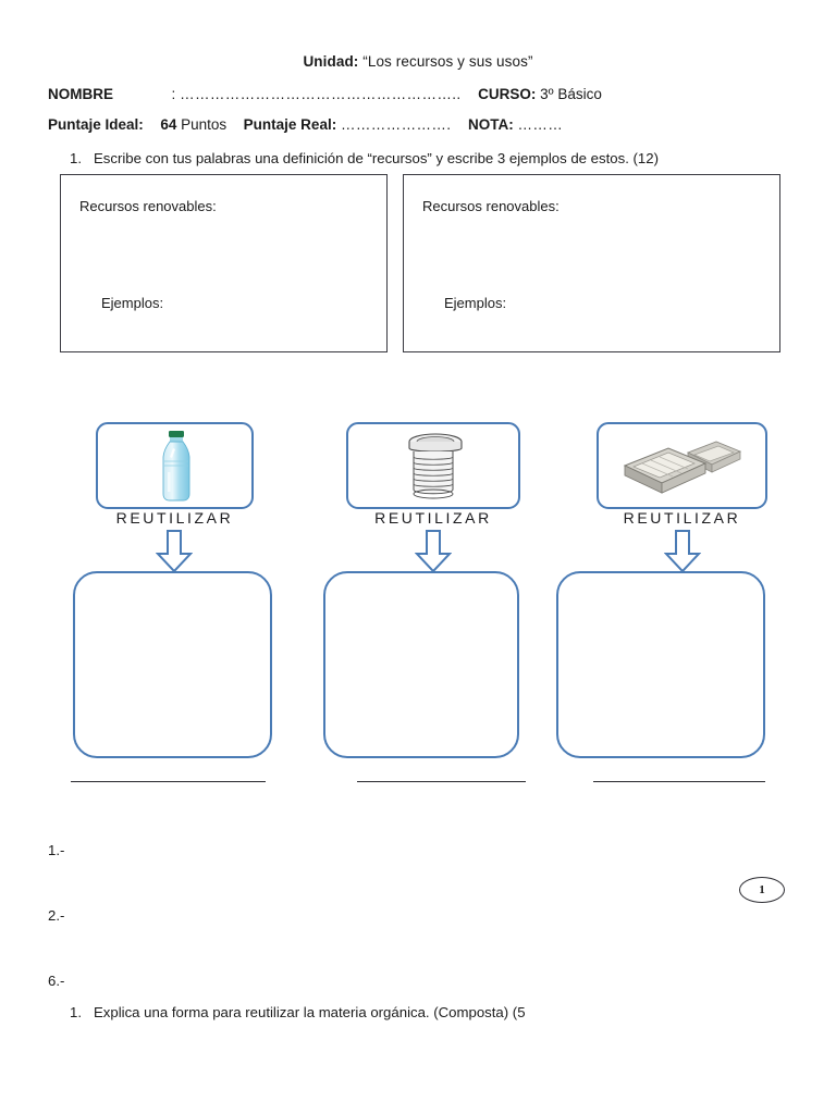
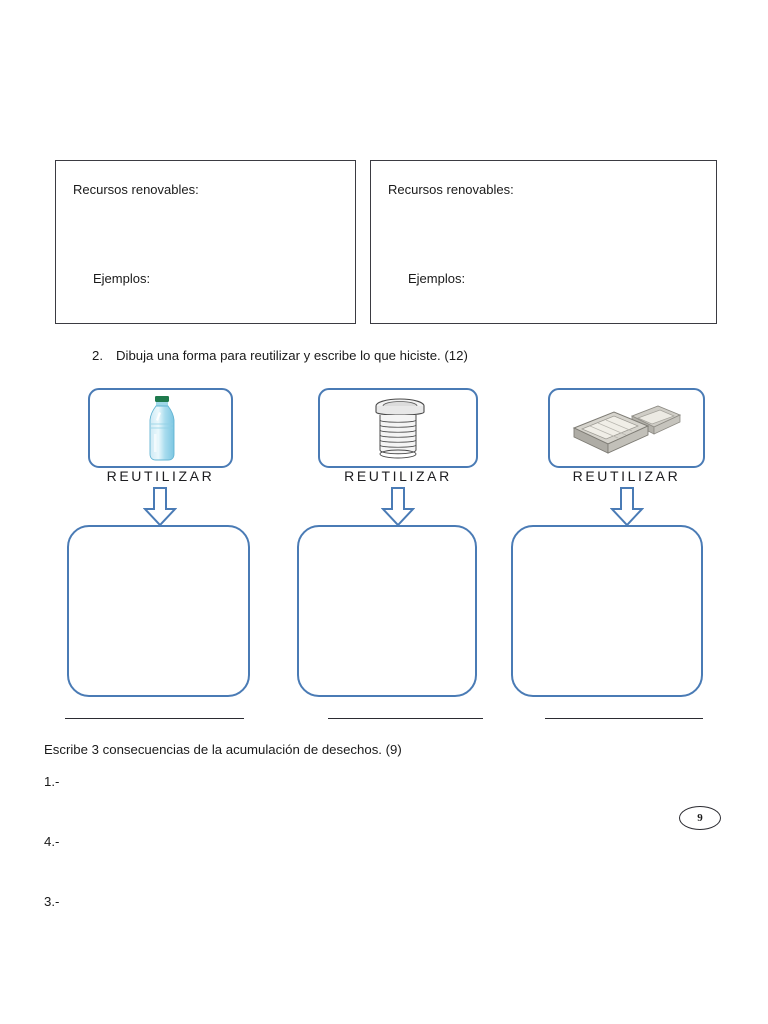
- Unidad: “Los recursos y sus usos”
- NOMBRE : ……………………………………………….. CURSO: 3º Básico
- Puntaje Ideal: 64 Puntos Puntaje Real: …………………. NOTA: ………
- 1. Escribe con tus palabras una definición de “recursos” y escribe 3 ejemplos de estos. (12)
  Recursos renovables:
  Ejemplos:
  Recursos renovables:
  Ejemplos:
+ 2. Dibuja una forma para reutilizar y escribe lo que hiciste. (12)
  REUTILIZAR
  REUTILIZAR
  REUTILIZAR
+ Escribe 3 consecuencias de la acumulación de desechos. (9)
  1.-
- 2.-
+ 4.-
- 6.-
+ 3.-
- 1. Explica una forma para reutilizar la materia orgánica. (Composta) (5
- 1
+ 9
